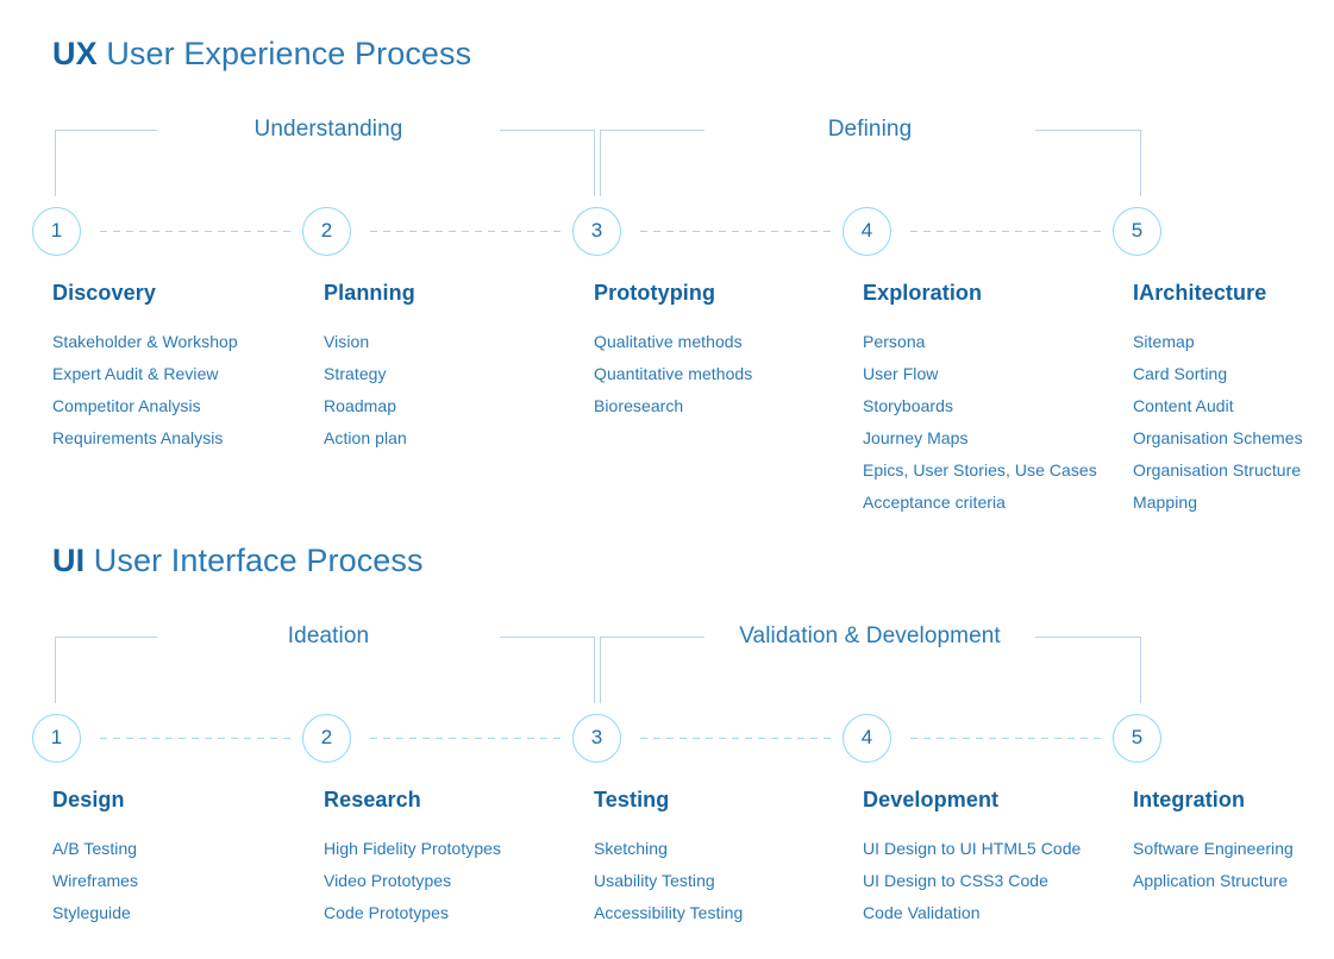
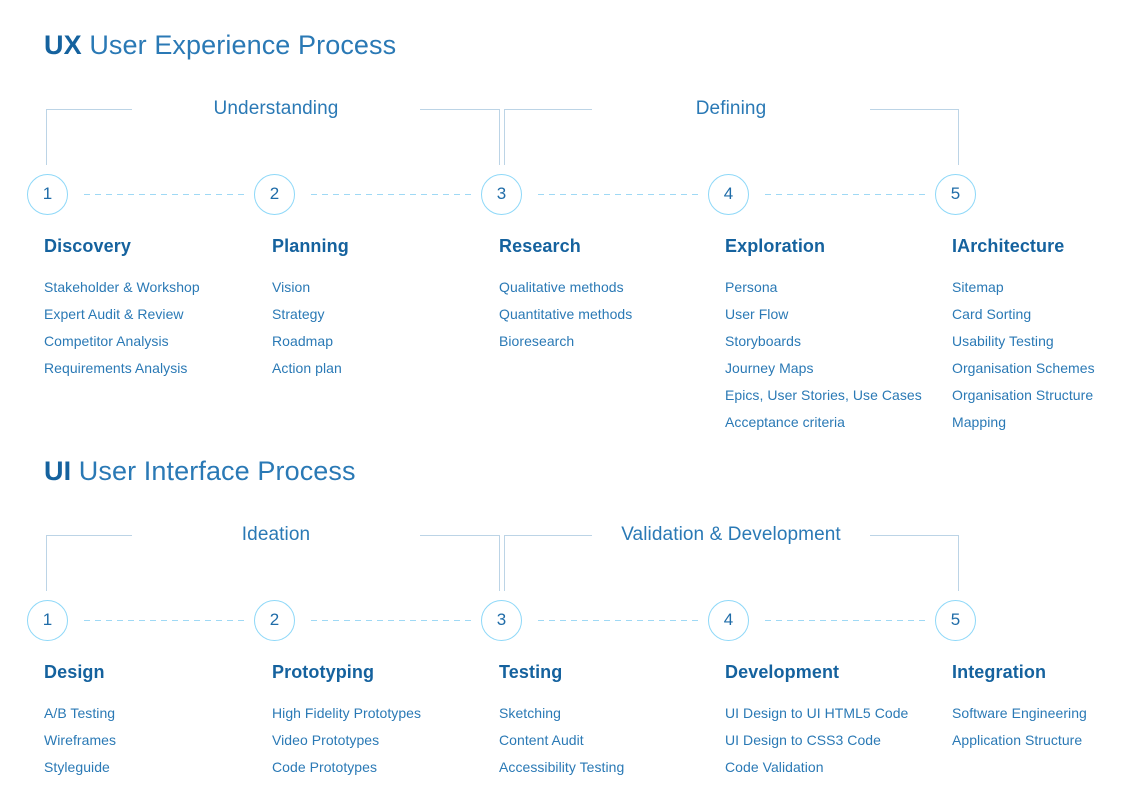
  UX User Experience Process
  Understanding
  Defining
  1
  2
  3
  4
  5
  Discovery
  Stakeholder & Workshop
  Expert Audit & Review
  Competitor Analysis
  Requirements Analysis
  Planning
  Vision
  Strategy
  Roadmap
  Action plan
- Prototyping
+ Research
  Qualitative methods
  Quantitative methods
  Bioresearch
  Exploration
  Persona
  User Flow
  Storyboards
  Journey Maps
  Epics, User Stories, Use Cases
  Acceptance criteria
  IArchitecture
  Sitemap
  Card Sorting
- Content Audit
+ Usability Testing
  Organisation Schemes
  Organisation Structure
  Mapping
  UI User Interface Process
  Ideation
  Validation & Development
  1
  2
  3
  4
  5
  Design
  A/B Testing
  Wireframes
  Styleguide
- Research
+ Prototyping
  High Fidelity Prototypes
  Video Prototypes
  Code Prototypes
  Testing
  Sketching
- Usability Testing
+ Content Audit
  Accessibility Testing
  Development
  UI Design to UI HTML5 Code
  UI Design to CSS3 Code
  Code Validation
  Integration
  Software Engineering
  Application Structure
